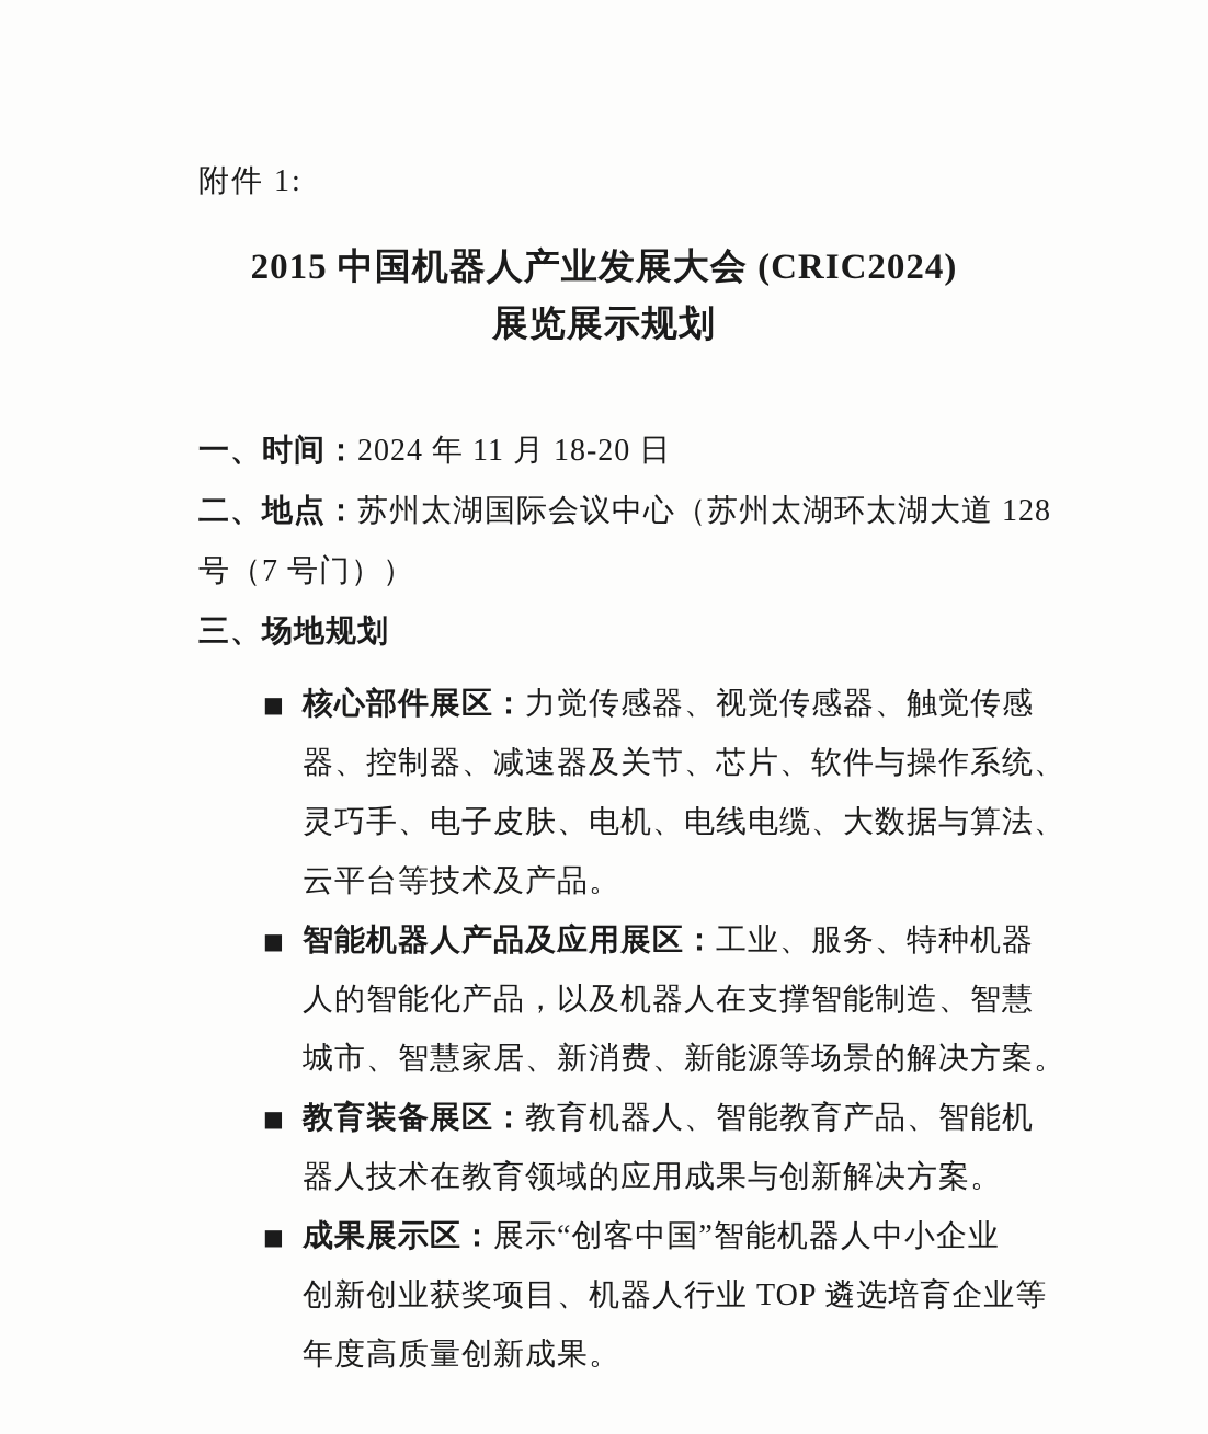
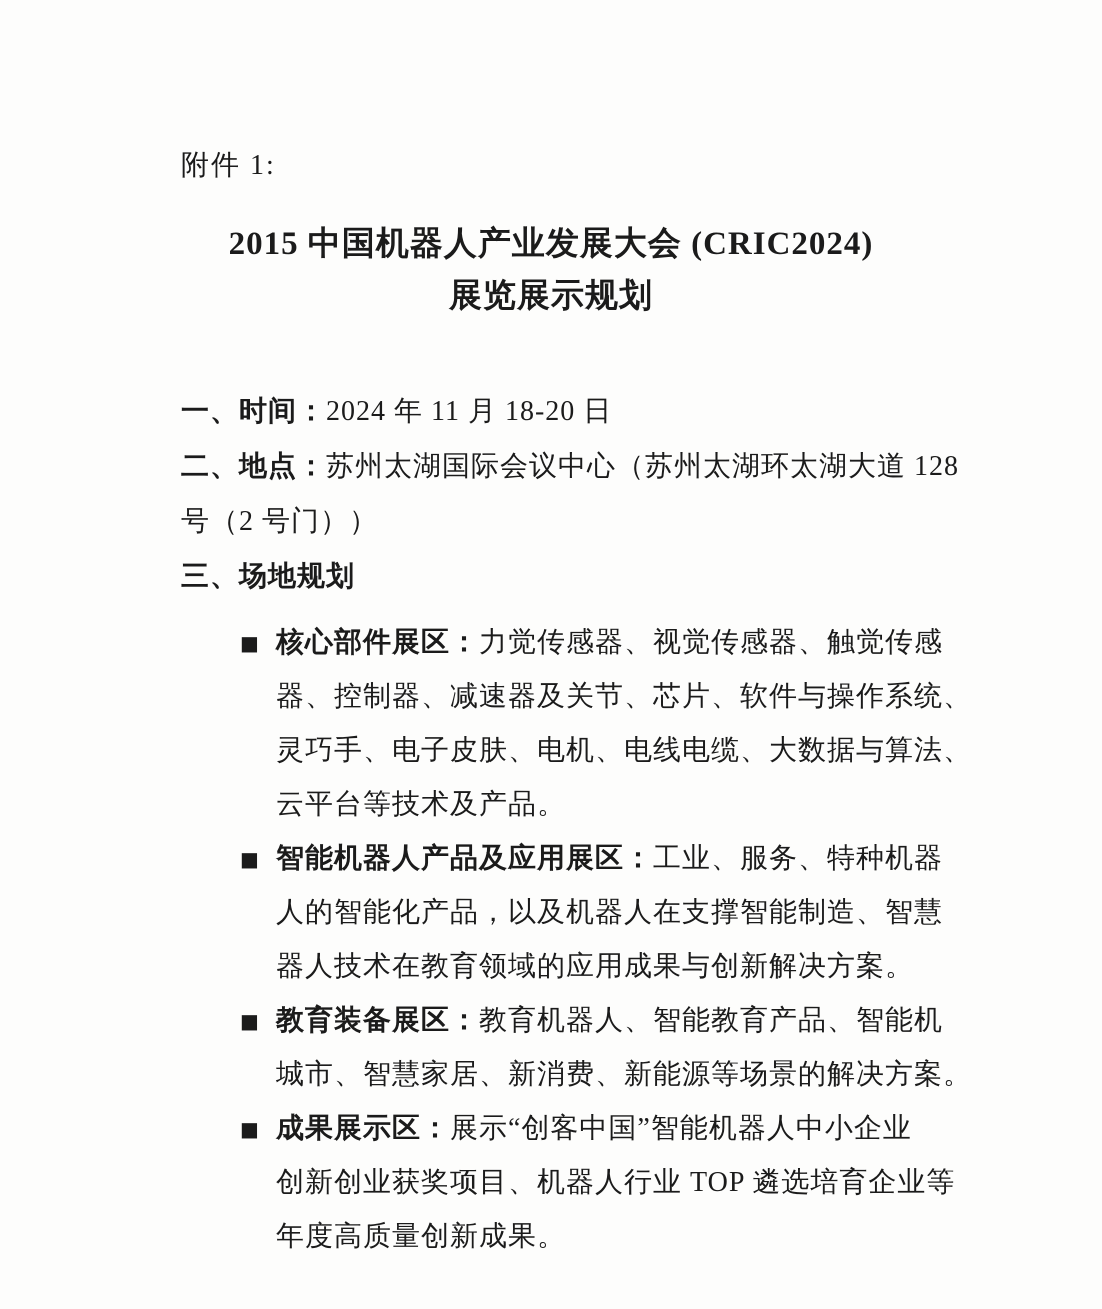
  附件 1:
  2015 中国机器人产业发展大会 (CRIC2024)
  展览展示规划
  一、时间：2024 年 11 月 18-20 日
  二、地点：苏州太湖国际会议中心（苏州太湖环太湖大道 128
- 号（7 号门））
+ 号（2 号门））
  三、场地规划
  ■
  核心部件展区：力觉传感器、视觉传感器、触觉传感
  器、控制器、减速器及关节、芯片、软件与操作系统、
  灵巧手、电子皮肤、电机、电线电缆、大数据与算法、
  云平台等技术及产品。
  ■
  智能机器人产品及应用展区：工业、服务、特种机器
  人的智能化产品，以及机器人在支撑智能制造、智慧
- 城市、智慧家居、新消费、新能源等场景的解决方案。
+ 器人技术在教育领域的应用成果与创新解决方案。
  ■
  教育装备展区：教育机器人、智能教育产品、智能机
- 器人技术在教育领域的应用成果与创新解决方案。
+ 城市、智慧家居、新消费、新能源等场景的解决方案。
  ■
  成果展示区：展示“创客中国”智能机器人中小企业
  创新创业获奖项目、机器人行业 TOP 遴选培育企业等
  年度高质量创新成果。
